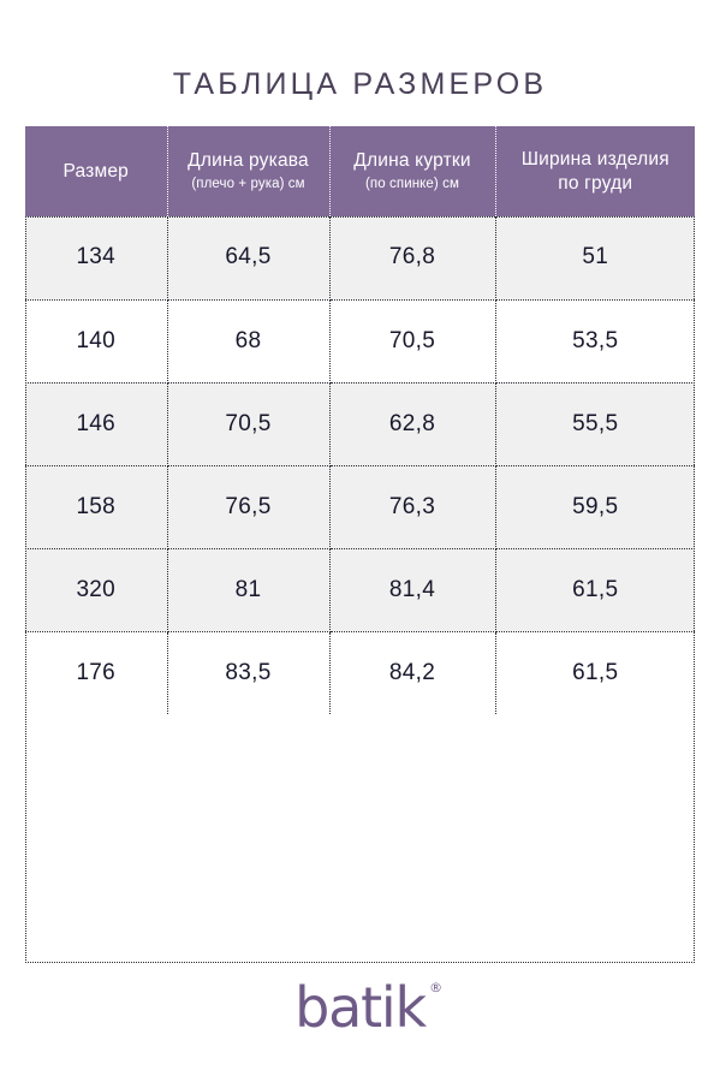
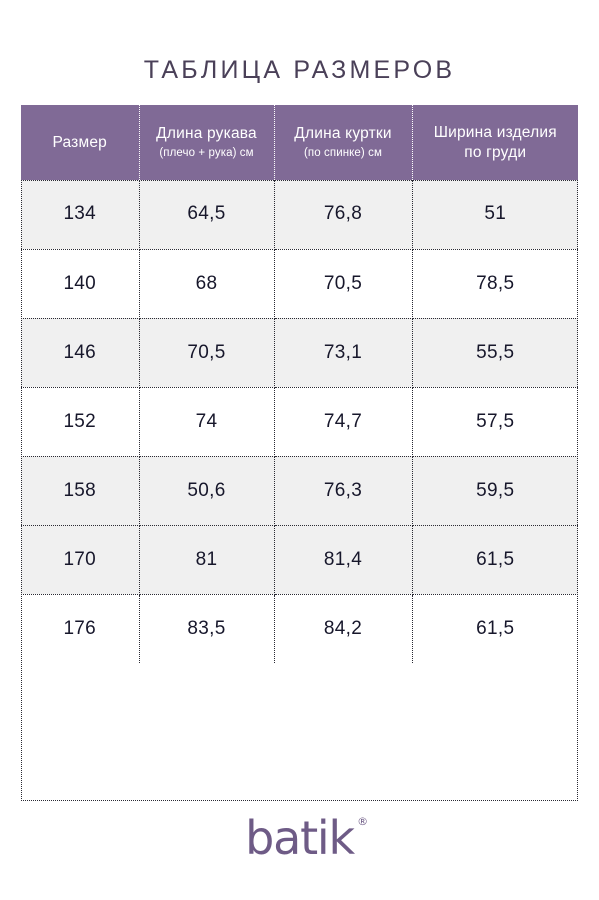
  ТАБЛИЦА РАЗМЕРОВ
  Размер	Длина рукава (плечо + рука) см	Длина куртки (по спинке) см	Ширина изделия по груди
  134	64,5	76,8	51
- 140	68	70,5	53,5
+ 140	68	70,5	78,5
- 146	70,5	62,8	55,5
+ 146	70,5	73,1	55,5
+ 152	74	74,7	57,5
- 158	76,5	76,3	59,5
+ 158	50,6	76,3	59,5
- 320	81	81,4	61,5
+ 170	81	81,4	61,5
  176	83,5	84,2	61,5
  batik
  ®
